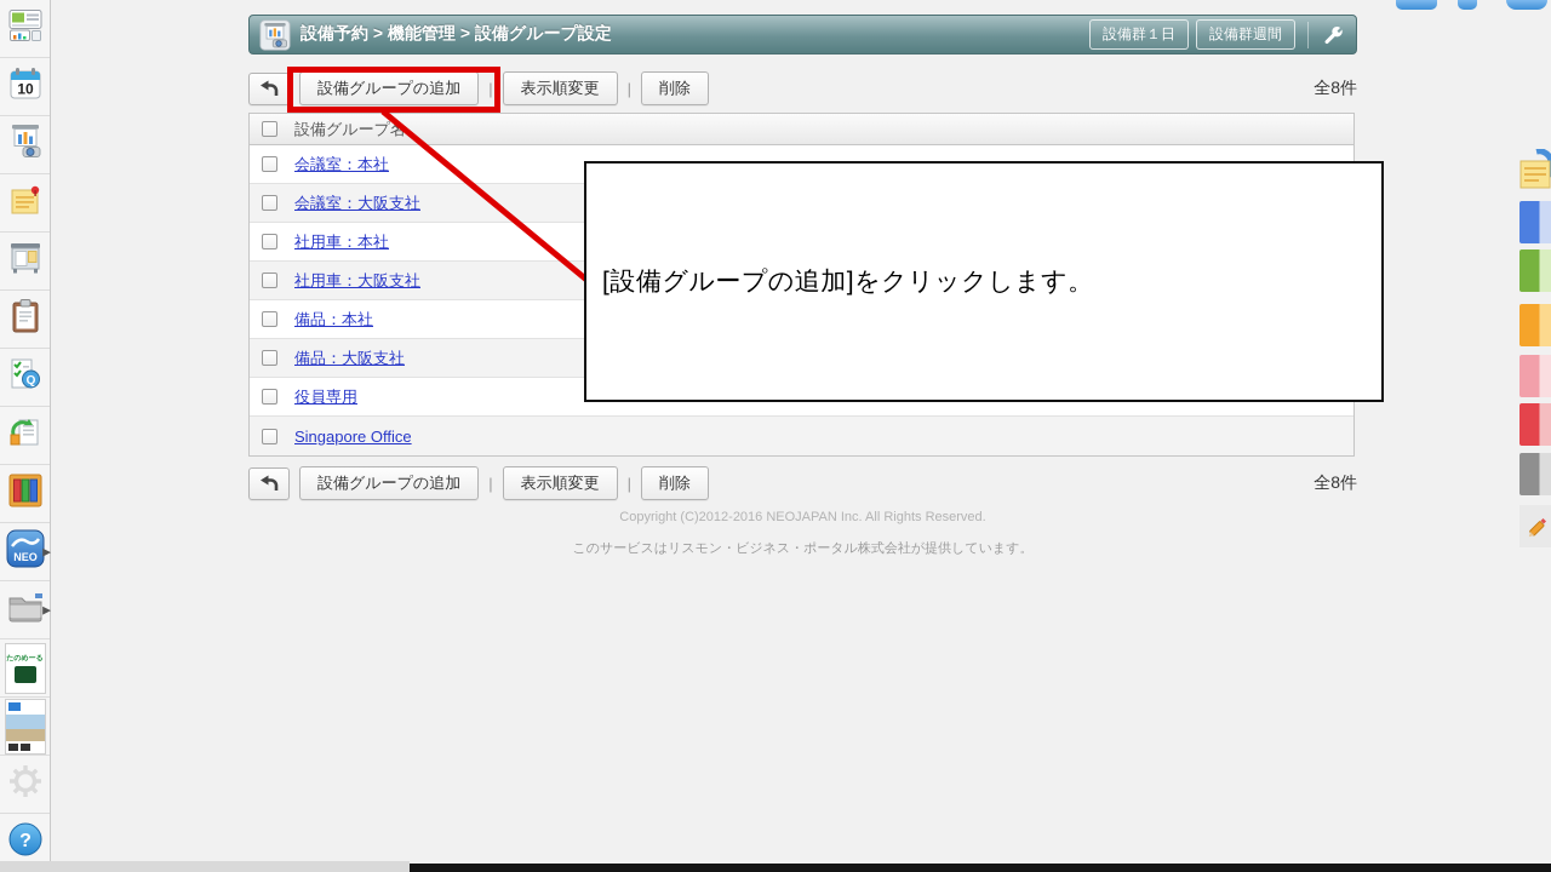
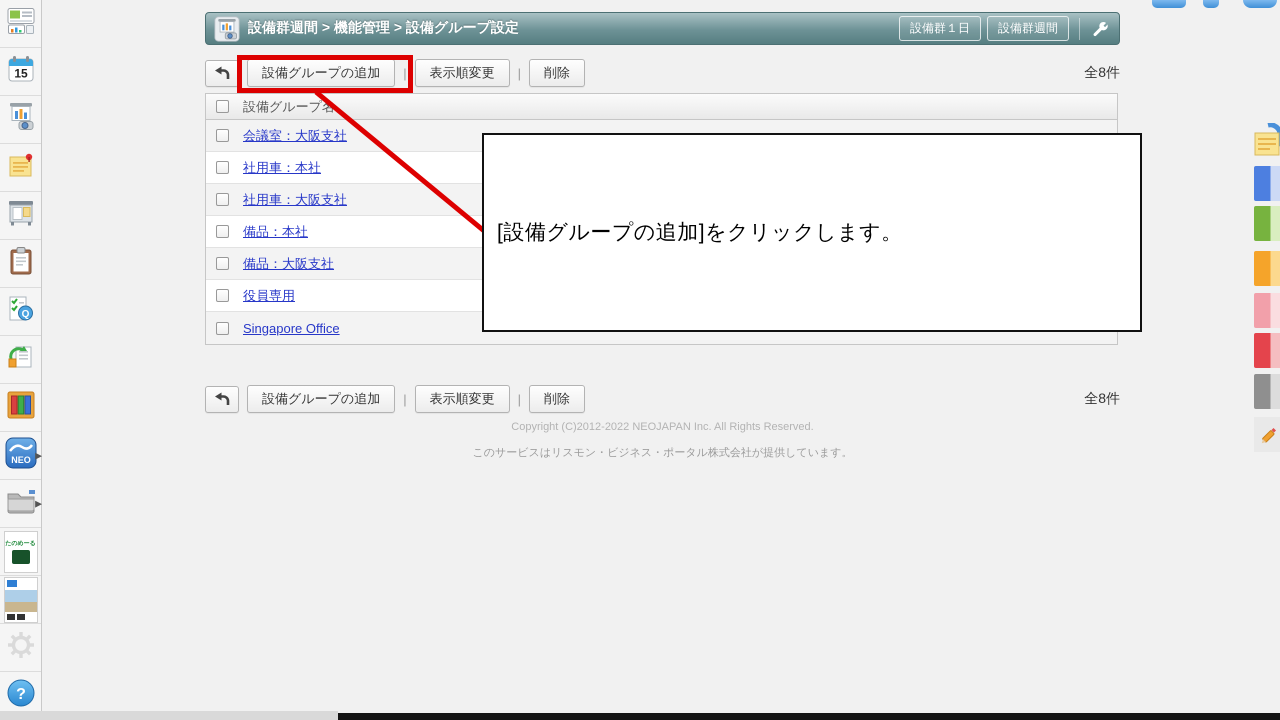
- 10
+ 15
  Q
  NEO
  ▶
  ▶
  ?
- 設備予約 > 機能管理 > 設備グループ設定
+ 設備群週間 > 機能管理 > 設備グループ設定
  設備群１日
  設備群週間
  設備グループの追加
  |
  表示順変更
  |
  削除
  全8件
  設備グループ名
- 会議室：本社
  会議室：大阪支社
  社用車：本社
  社用車：大阪支社
  備品：本社
  備品：大阪支社
  役員専用
  Singapore Office
  設備グループの追加
  |
  表示順変更
  |
  削除
  全8件
- Copyright (C)2012-2016 NEOJAPAN Inc. All Rights Reserved.
+ Copyright (C)2012-2022 NEOJAPAN Inc. All Rights Reserved.
  このサービスはリスモン・ビジネス・ポータル株式会社が提供しています。
  [設備グループの追加]をクリックします。
